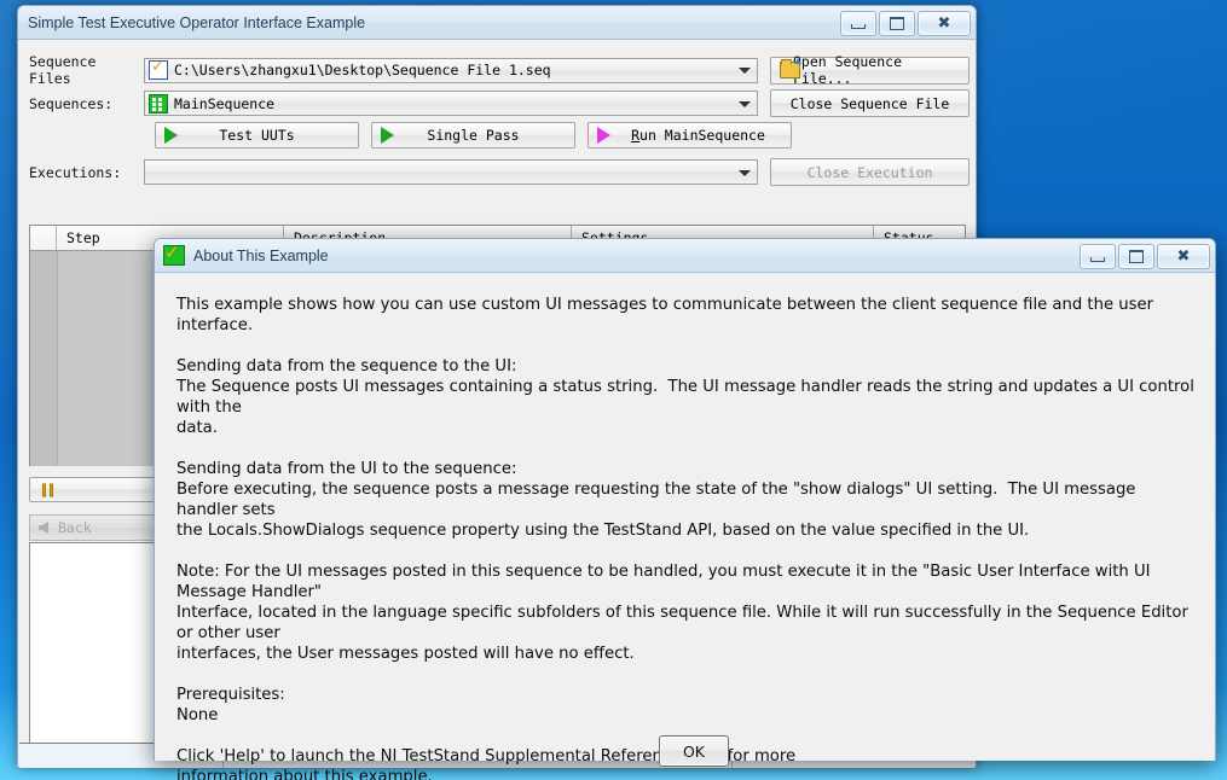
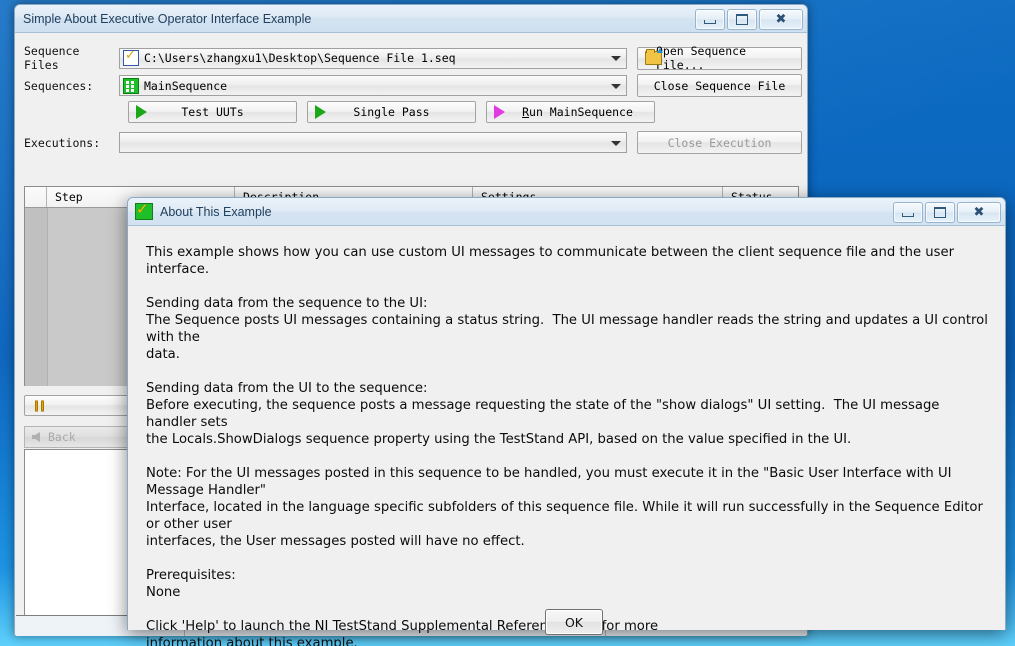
- Simple Test Executive Operator Interface Example
+ Simple About Executive Operator Interface Example
  ✖
  Sequence Files
  C:\Users\zhangxu1\Desktop\Sequence File 1.seq
  pen Sequence File...
  Sequences:
  MainSequence
  Close Sequence File
  Test UUTs
  Single Pass
  Run MainSequence
  Executions:
  Close Execution
  Step
  Back
  About This Example
  ✖
  This example shows how you can use custom UI messages to communicate between the client sequence file and the user interface.
  Sending data from the sequence to the UI:
  The Sequence posts UI messages containing a status string. The UI message handler reads the string and updates a UI control with the
  data.
  Sending data from the UI to the sequence:
  Before executing, the sequence posts a message requesting the state of the "show dialogs" UI setting. The UI message handler sets
  the Locals.ShowDialogs sequence property using the TestStand API, based on the value specified in the UI.
  Note: For the UI messages posted in this sequence to be handled, you must execute it in the "Basic User Interface with UI Message Handler"
  Interface, located in the language specific subfolders of this sequence file. While it will run successfully in the Sequence Editor or other user
  interfaces, the User messages posted will have no effect.
  Prerequisites:
  None
  Click 'Help' to launch the NI TestStand Supplemental Referen for more
  information about this example.
  OK
